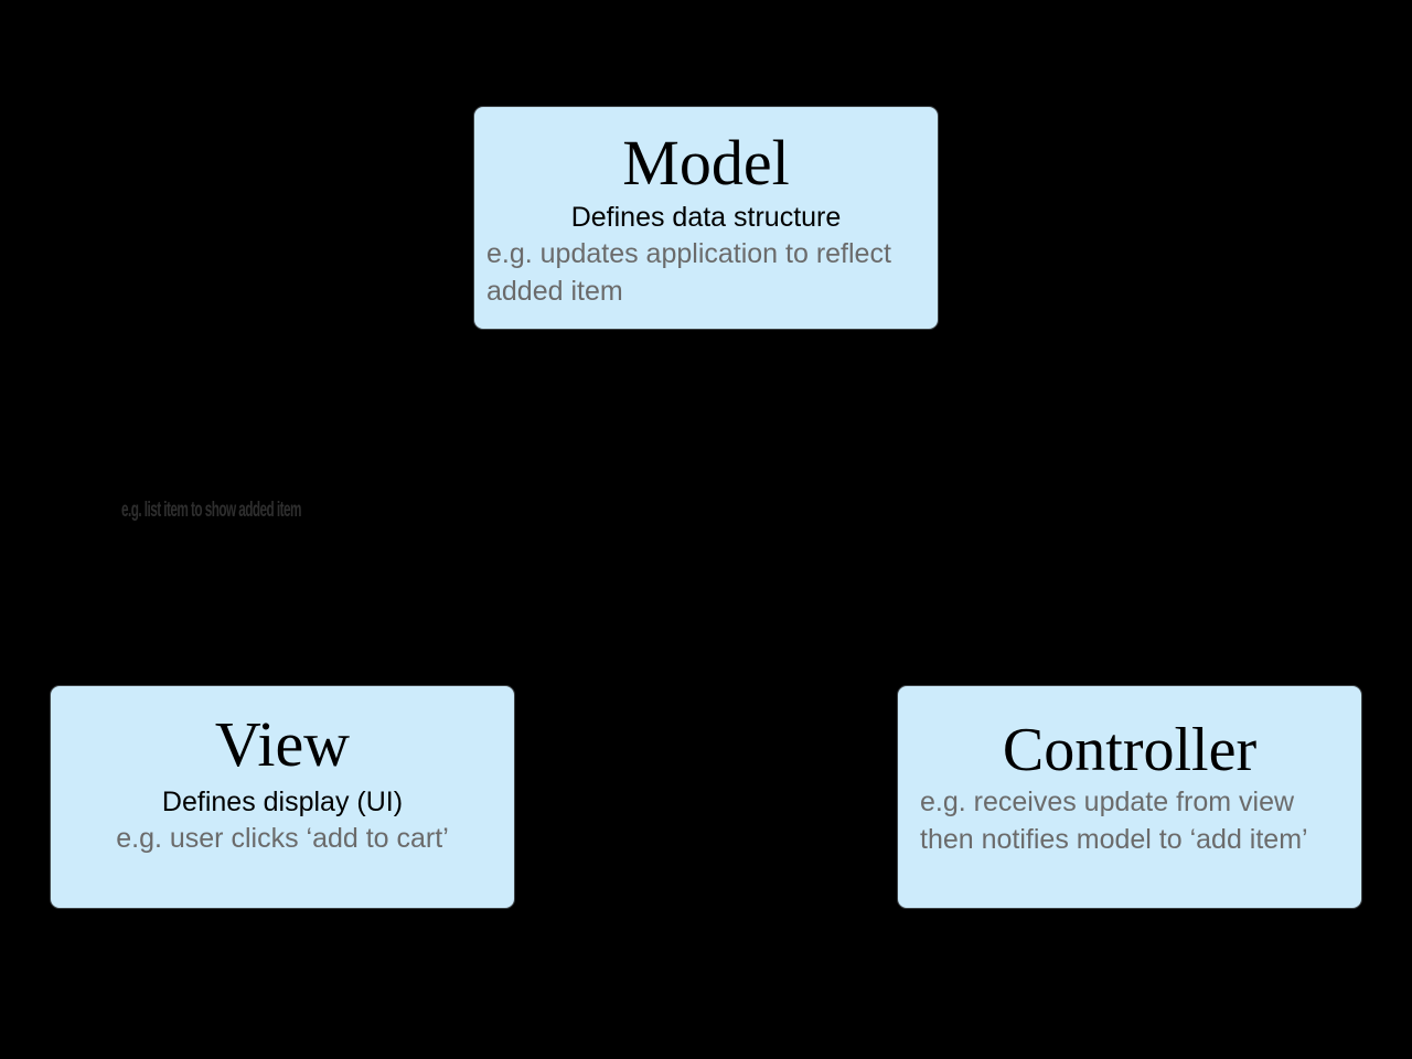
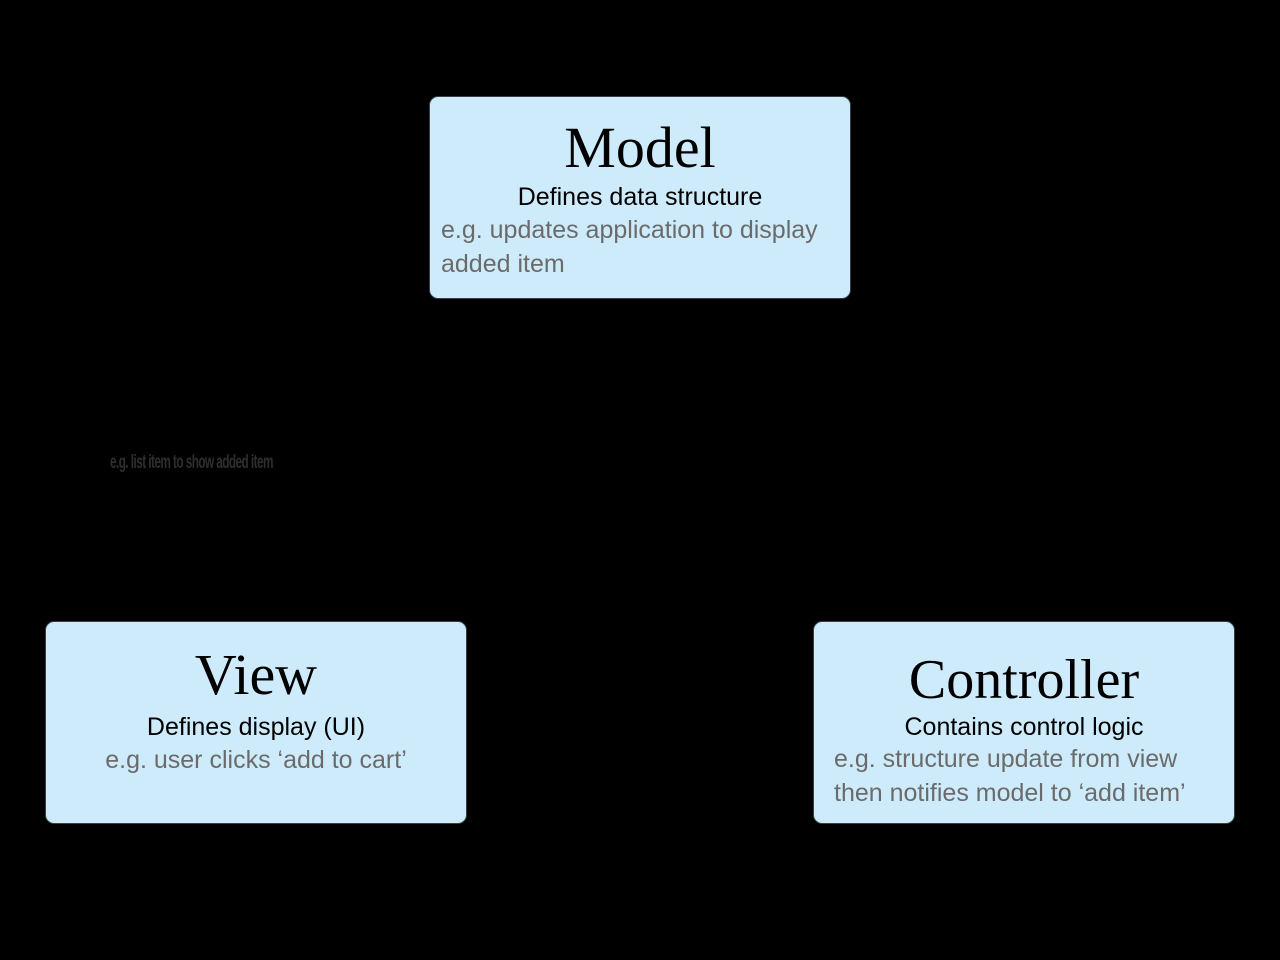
  Model
  Defines data structure
- e.g. updates application to reflect added item
+ e.g. updates application to display added item
  View
  Defines display (UI)
  e.g. user clicks ‘add to cart’
  Controller
+ Contains control logic
- e.g. receives update from view then notifies model to ‘add item’
+ e.g. structure update from view then notifies model to ‘add item’
  e.g. list item to show added item
